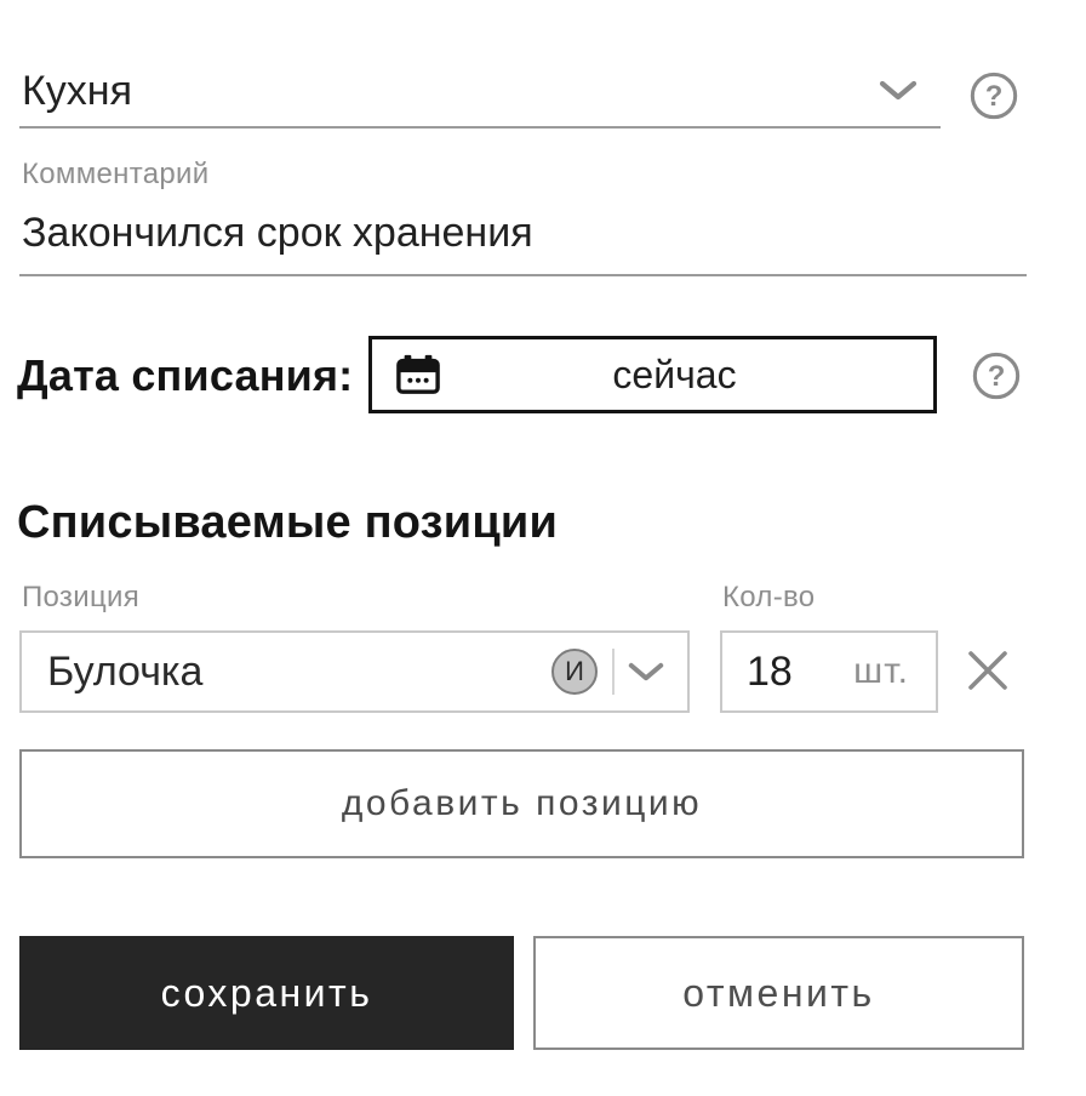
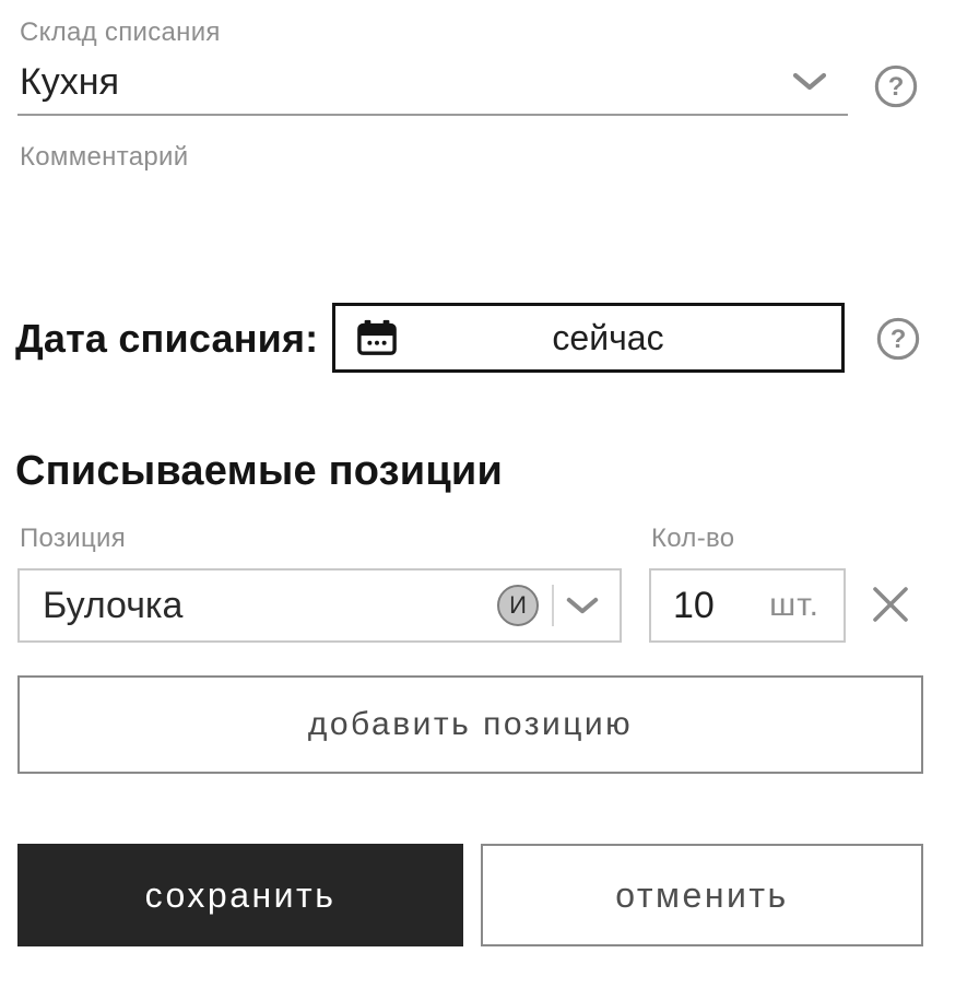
+ Склад списания
  Кухня
  ?
  Комментарий
- Закончился срок хранения
  Дата списания:
  сейчас
  ?
  Списываемые позиции
  Позиция
  Кол-во
  Булочка
  И
- 18
+ 10
  шт.
  добавить позицию
  сохранить
  отменить
